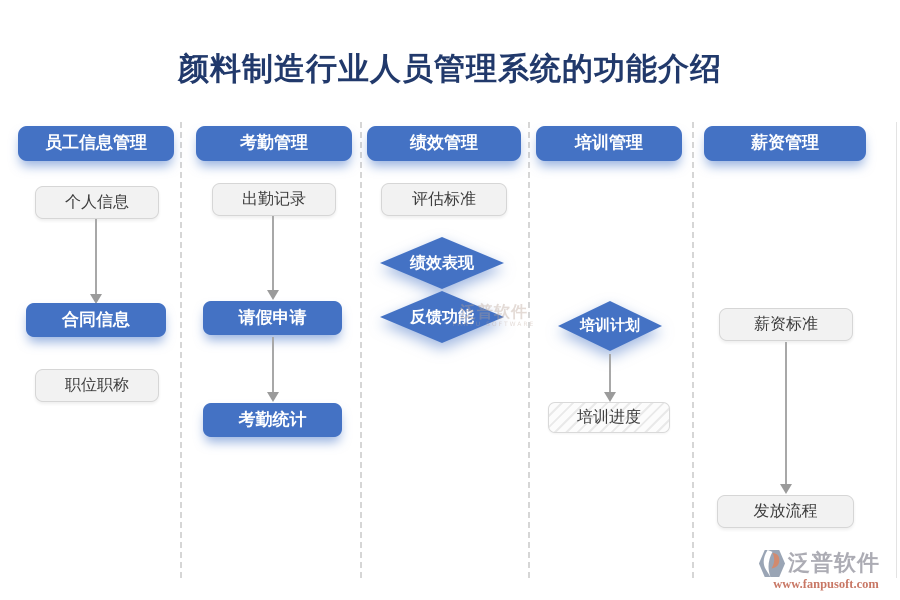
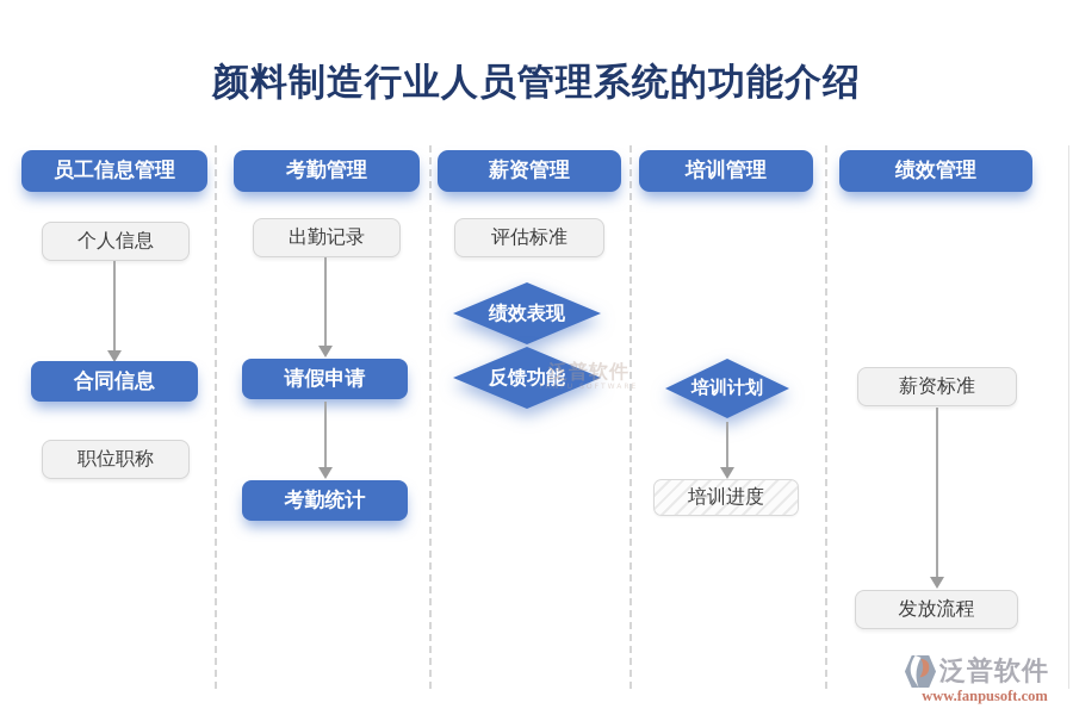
  颜料制造行业人员管理系统的功能介绍
  员工信息管理
  考勤管理
- 绩效管理
+ 薪资管理
  培训管理
- 薪资管理
+ 绩效管理
  个人信息
  合同信息
  职位职称
  出勤记录
  请假申请
  考勤统计
  评估标准
  绩效表现
  反馈功能
  培训计划
  培训进度
  薪资标准
  发放流程
  泛普软件
  泛普软件
  www.fanpusoft.com
